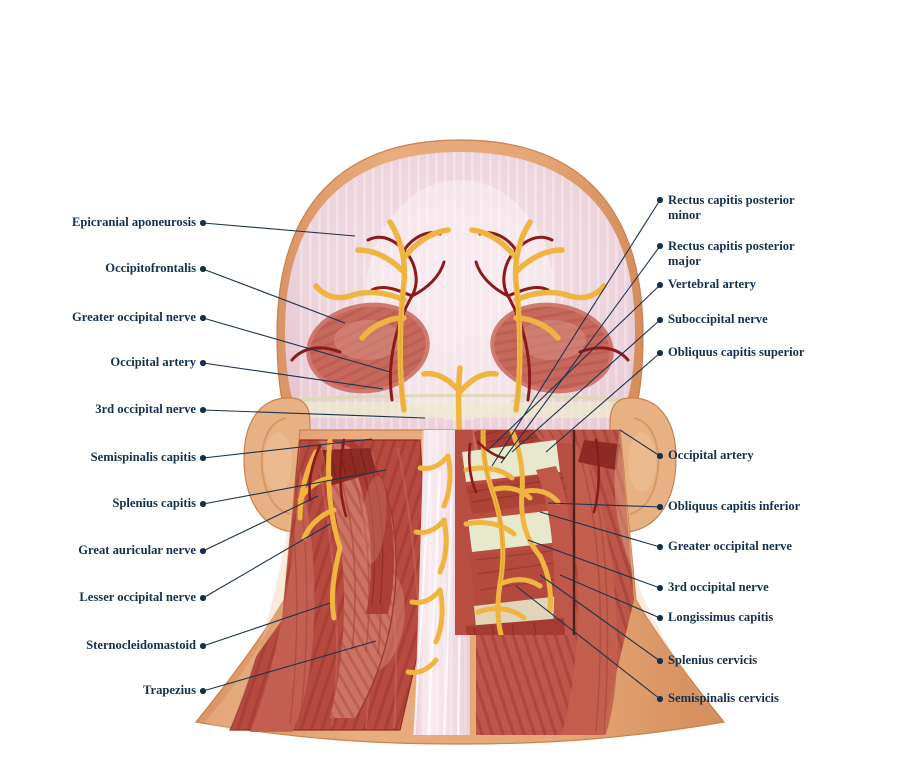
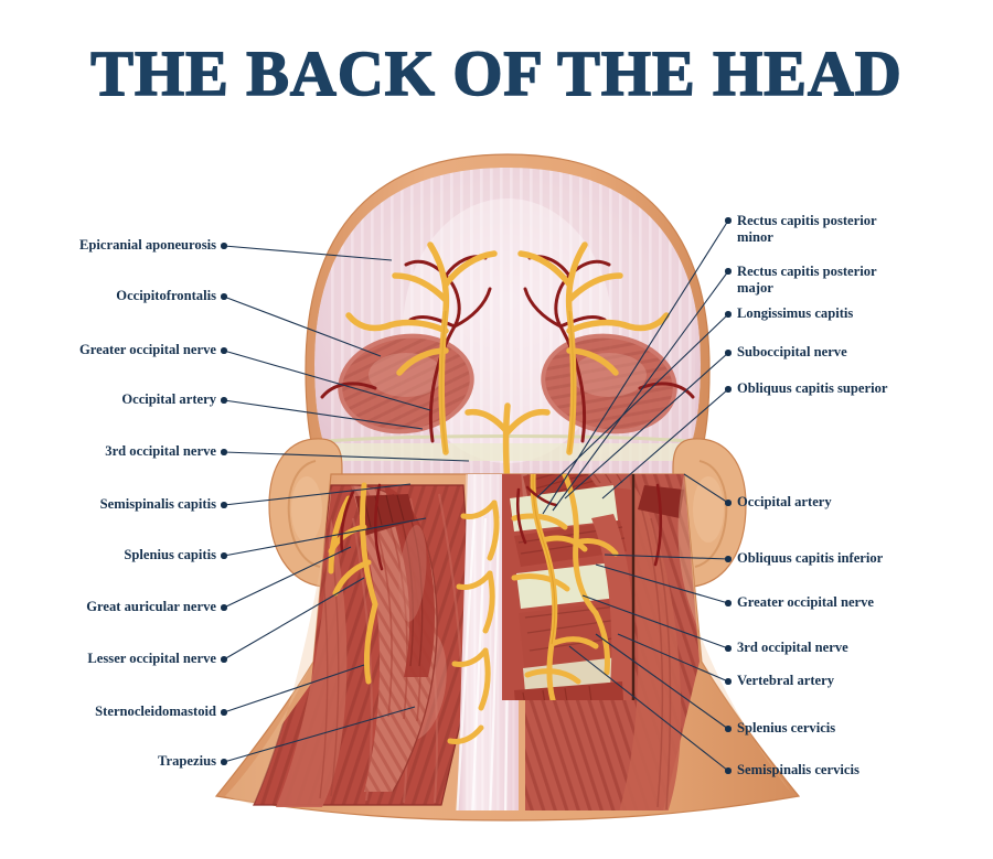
+ THE BACK OF THE HEAD
  Epicranial aponeurosis
  Occipitofrontalis
  Greater occipital nerve
  Occipital artery
  3rd occipital nerve
  Semispinalis capitis
  Splenius capitis
  Great auricular nerve
  Lesser occipital nerve
  Sternocleidomastoid
  Trapezius
  Rectus capitis posterior
  minor
  Rectus capitis posterior
  major
- Vertebral artery
+ Longissimus capitis
  Suboccipital nerve
  Obliquus capitis superior
  Occipital artery
  Obliquus capitis inferior
  Greater occipital nerve
  3rd occipital nerve
- Longissimus capitis
+ Vertebral artery
  Splenius cervicis
  Semispinalis cervicis
